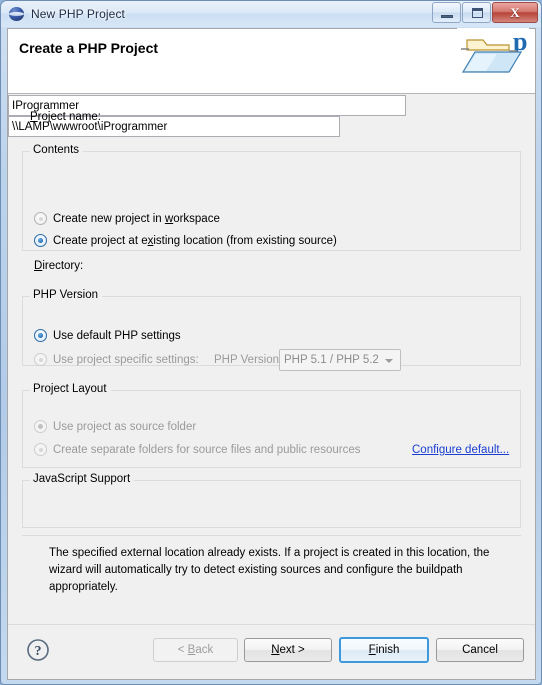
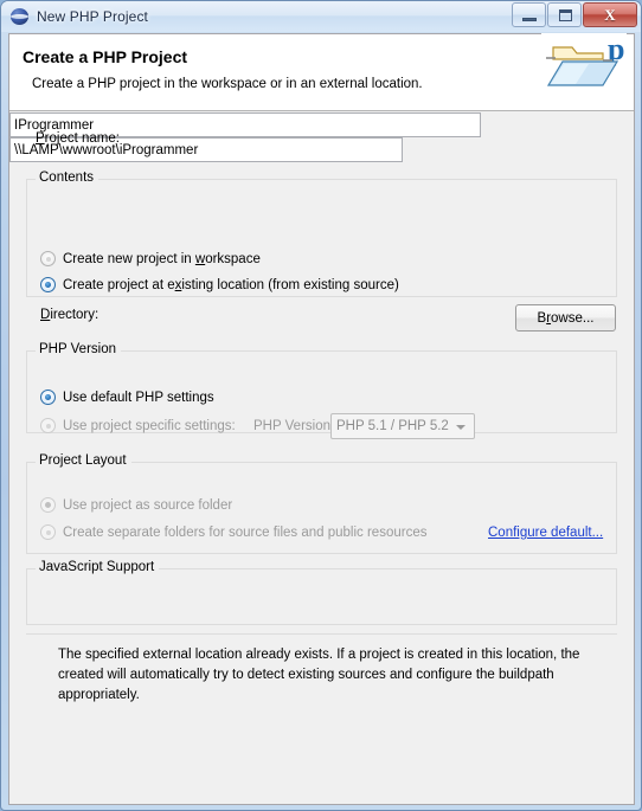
  New PHP Project
  X
  Create a PHP Project
+ Create a PHP project in the workspace or in an external location.
  p
  Project name:
  IProgrammer
  Contents
  Create new project in workspace
  Create project at existing location (from existing source)
  Directory:
  \\LAMP\wwwroot\iProgrammer
+ Browse...
  PHP Version
  Use default PHP settings
  Use project specific settings:
  PHP Version
  PHP 5.1 / PHP 5.2
  Project Layout
  Use project as source folder
  Create separate folders for source files and public resources
  Configure default...
  JavaScript Support
- The specified external location already exists. If a project is created in this location, the wizard will automatically try to detect existing sources and configure the buildpath appropriately.
+ The specified external location already exists. If a project is created in this location, the created will automatically try to detect existing sources and configure the buildpath appropriately.
- ?
- < Back
- Next >
- Finish
- Cancel
